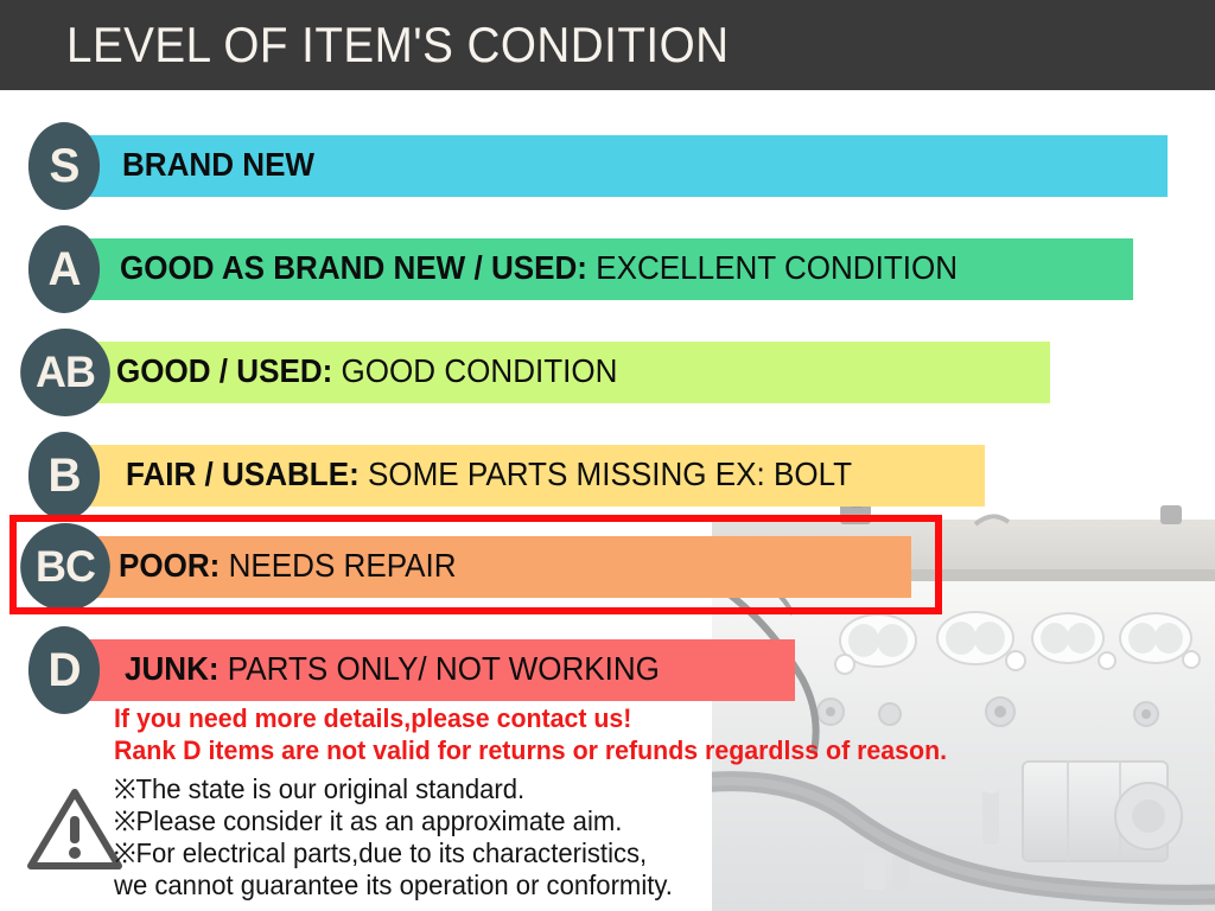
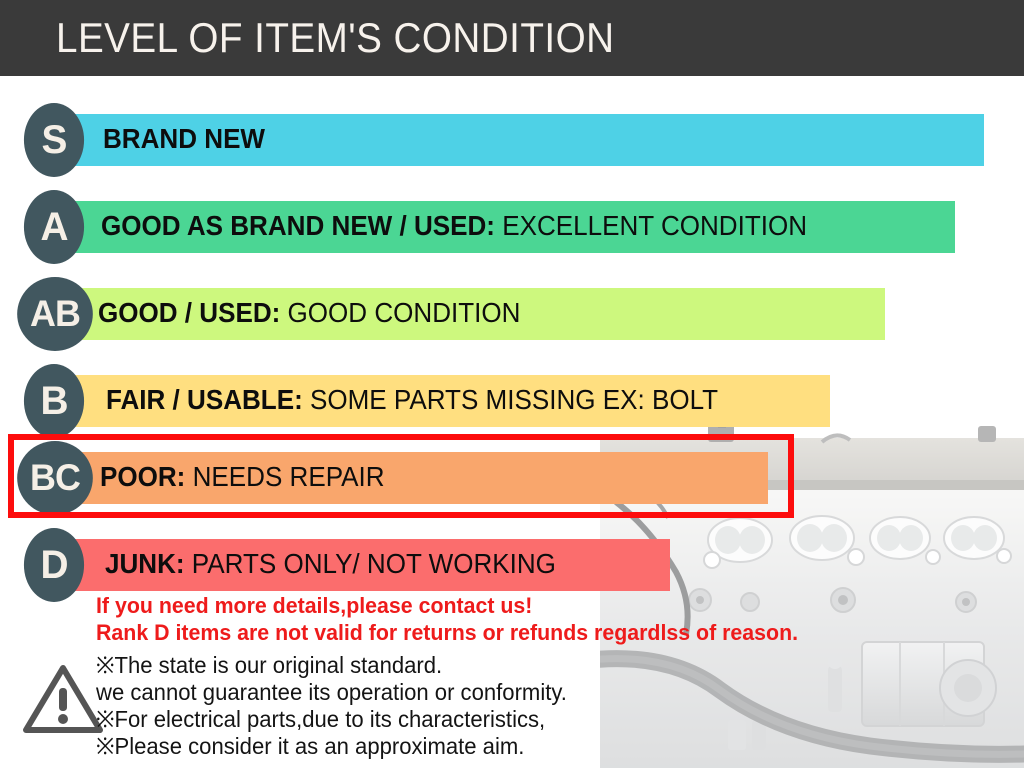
  LEVEL OF ITEM'S CONDITION
  S
  BRAND NEW
  A
  GOOD AS BRAND NEW / USED: EXCELLENT CONDITION
  AB
  GOOD / USED: GOOD CONDITION
  B
  FAIR / USABLE: SOME PARTS MISSING EX: BOLT
  BC
  POOR: NEEDS REPAIR
  D
  JUNK: PARTS ONLY/ NOT WORKING
  If you need more details,please contact us!
  Rank D items are not valid for returns or refunds regardlss of reason.
  ※The state is our original standard.
- ※Please consider it as an approximate aim.
+ we cannot guarantee its operation or conformity.
  ※For electrical parts,due to its characteristics,
- we cannot guarantee its operation or conformity.
+ ※Please consider it as an approximate aim.
